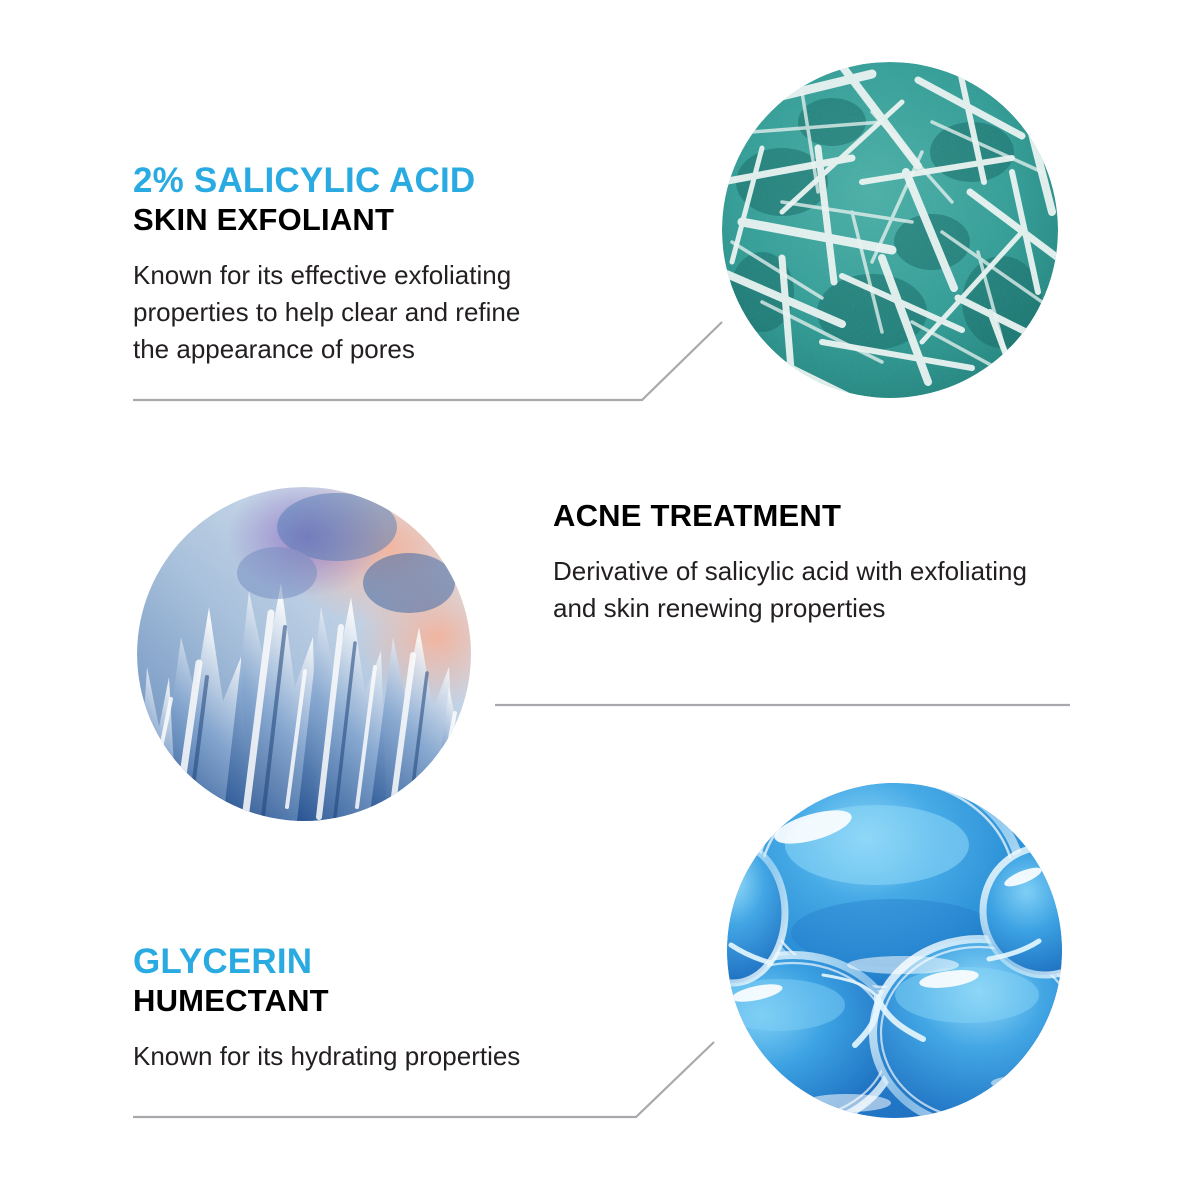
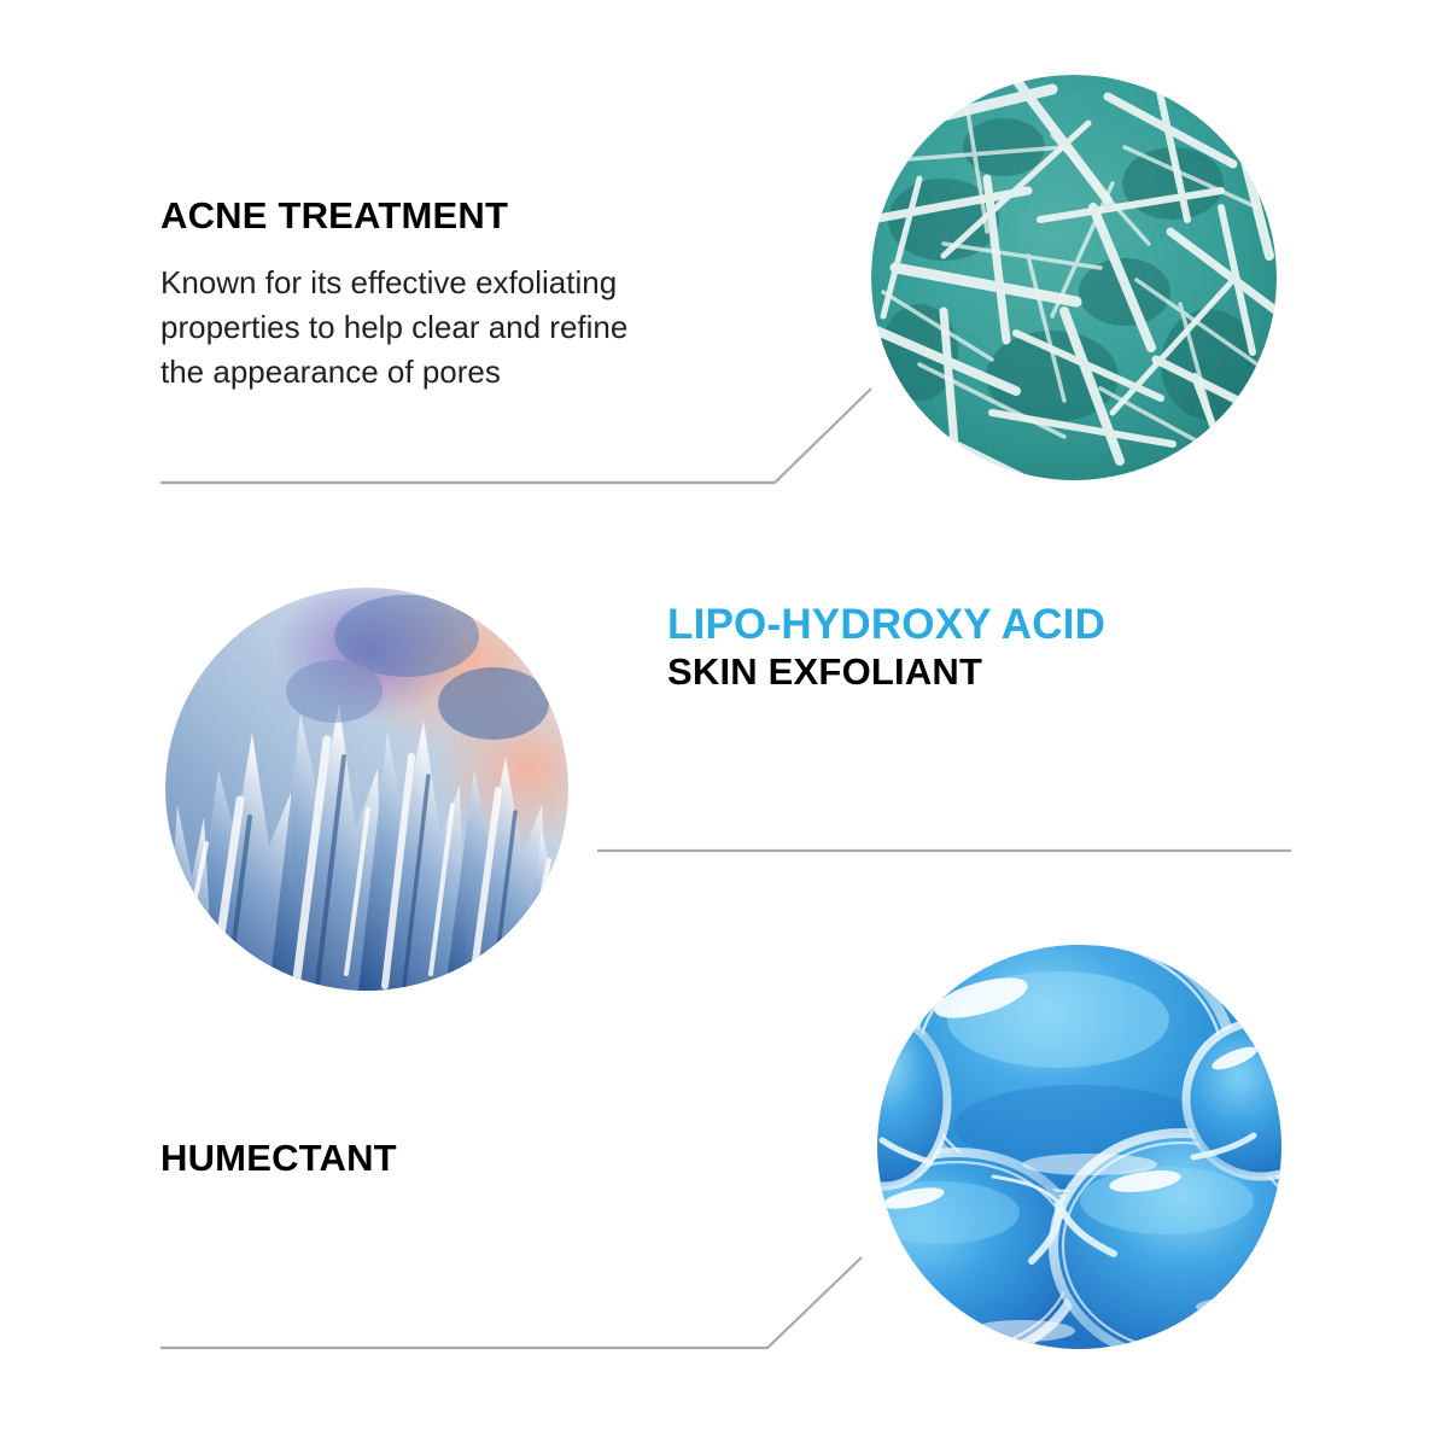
- 2% SALICYLIC ACID
- SKIN EXFOLIANT
+ ACNE TREATMENT
  Known for its effective exfoliating properties to help clear and refine the appearance of pores
+ LIPO-HYDROXY ACID
- ACNE TREATMENT
+ SKIN EXFOLIANT
- Derivative of salicylic acid with exfoliating and skin renewing properties
- GLYCERIN
  HUMECTANT
- Known for its hydrating properties
